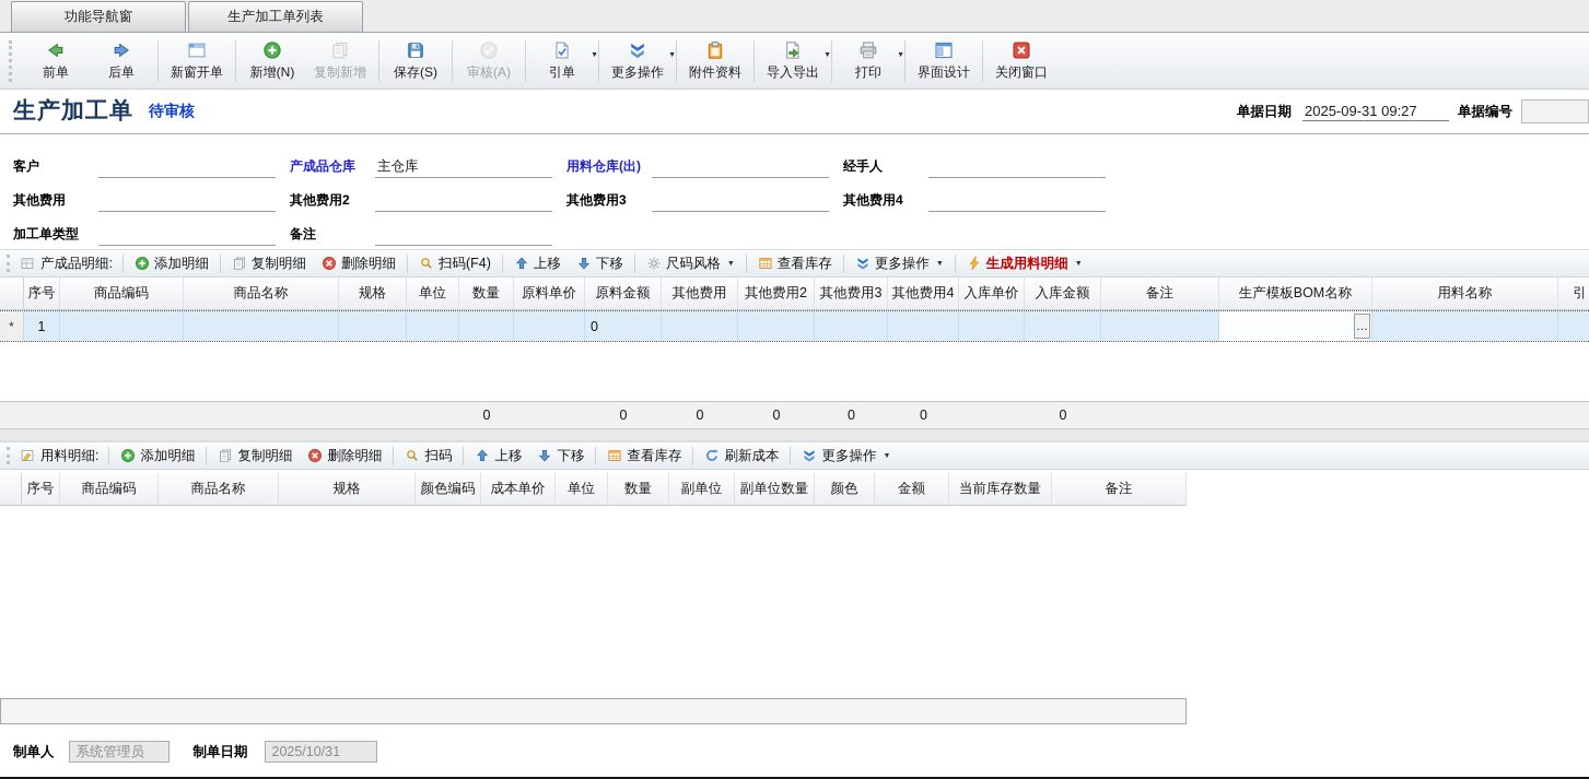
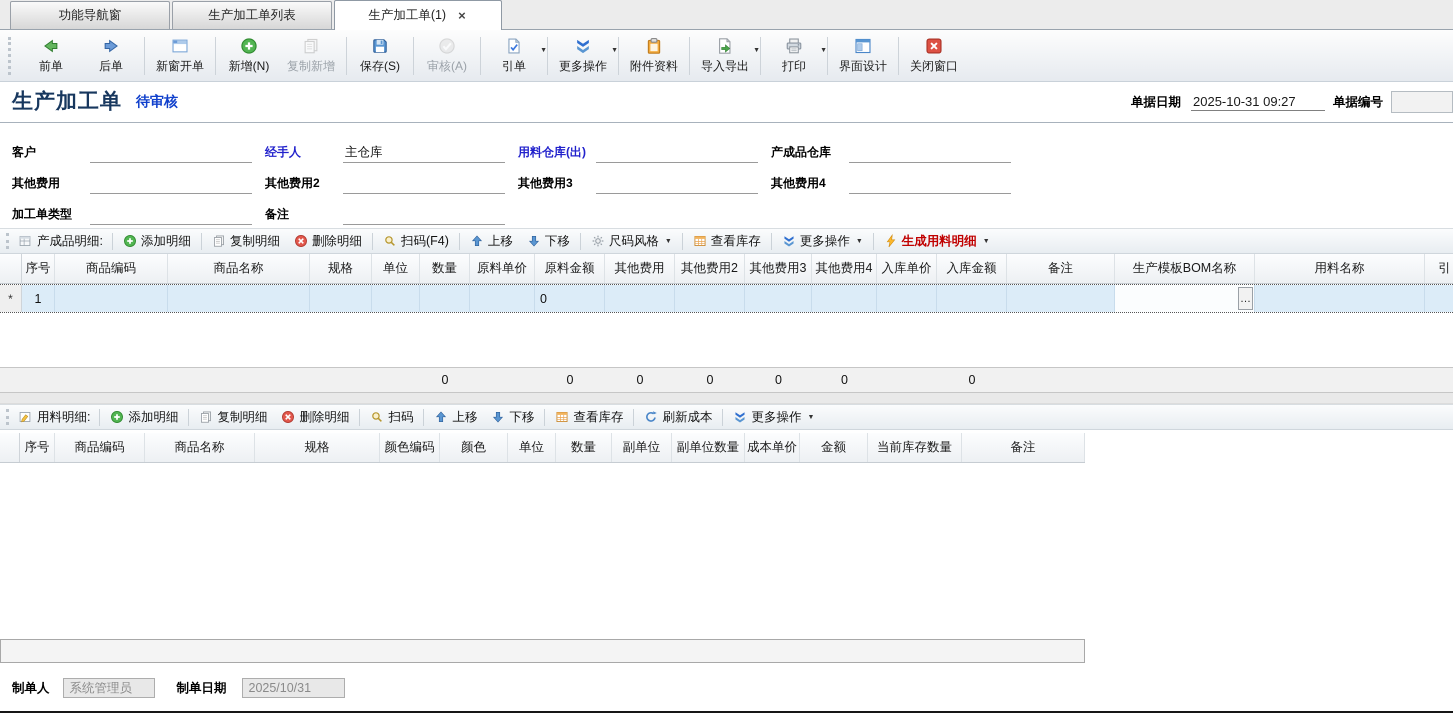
  功能导航窗
  生产加工单列表
+ 生产加工单(1)
+ ×
  前单
  后单
  新窗开单
  新增(N)
  复制新增
  保存(S)
  审核(A)
  引单
  更多操作
  附件资料
  导入导出
  打印
  界面设计
  关闭窗口
  生产加工单
  待审核
  单据日期
- 2025-09-31 09:27
+ 2025-10-31 09:27
  单据编号
  客户
- 产成品仓库
+ 经手人
  主仓库
  用料仓库(出)
- 经手人
+ 产成品仓库
  其他费用
  其他费用2
  其他费用3
  其他费用4
  加工单类型
  备注
  产成品明细:
  添加明细
  复制明细
  删除明细
  扫码(F4)
  上移
  下移
  尺码风格
  查看库存
  更多操作
  生成用料明细
  序号
  商品编码
  商品名称
  规格
  单位
  数量
  原料单价
  原料金额
  其他费用
  其他费用2
  其他费用3
  其他费用4
  入库单价
  入库金额
  备注
  生产模板BOM名称
  用料名称
  引
  *
  1
  0
  …
  0
  0
  0
  0
  0
  0
  0
  用料明细:
  添加明细
  复制明细
  删除明细
  扫码
  上移
  下移
  查看库存
  刷新成本
  更多操作
  序号
  商品编码
  商品名称
  规格
  颜色编码
- 成本单价
+ 颜色
  单位
  数量
  副单位
  副单位数量
- 颜色
+ 成本单价
  金额
  当前库存数量
  备注
  制单人
  系统管理员
  制单日期
  2025/10/31
